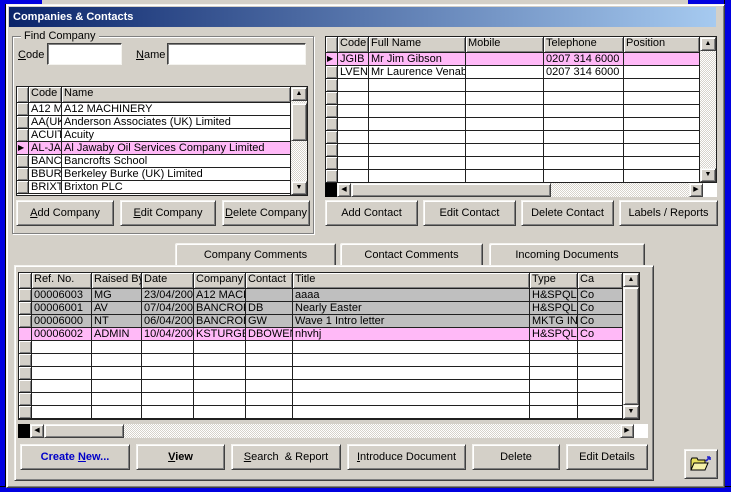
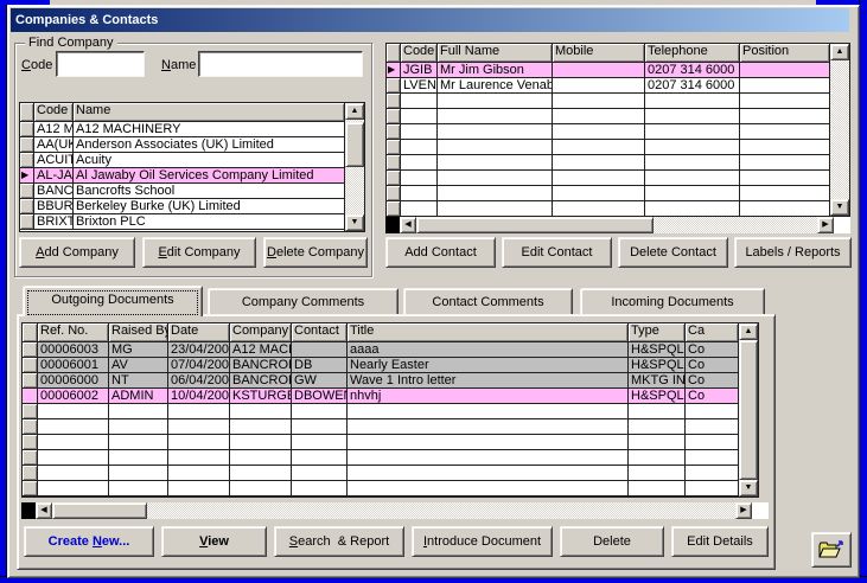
  Companies & Contacts
  Find Company
  Code
  Name
  Code
  Name
  A12 M
  A12 MACHINERY
  AA(UK
  Anderson Associates (UK) Limited
  ACUIT
  Acuity
  ▶
  AL-JA
  Al Jawaby Oil Services Company Limited
  BANC
  Bancrofts School
  BBUR
  Berkeley Burke (UK) Limited
  BRIXT
  Brixton PLC
  Add Company
  Edit Company
  Delete Company
  Code
  Full Name
  Mobile
  Telephone
  Position
  ▶
  JGIB
  Mr Jim Gibson
  0207 314 6000
  LVEN
  Mr Laurence Venab
  0207 314 6000
  Add Contact
  Edit Contact
  Delete Contact
  Labels / Reports
+ Outgoing Documents
  Company Comments
  Contact Comments
  Incoming Documents
  Ref. No.
  Raised B
  Date
  Company
  Contact
  Title
  Type
  Ca
  00006003
  MG
  23/04/200
  A12 MAC
  aaaa
  H&SPQL
  Co
  00006001
  AV
  07/04/200
  BANCRO
  DB
  Nearly Easter
  H&SPQL
  Co
  00006000
  NT
  06/04/200
  BANCRO
  GW
  Wave 1 Intro letter
  MKTG IN
  Co
  00006002
  ADMIN
  10/04/200
  KSTURGE
  DBOWE
  nhvhj
  H&SPQL
  Co
  Create New...
  View
  Search & Report
  Introduce Document
  Delete
  Edit Details
